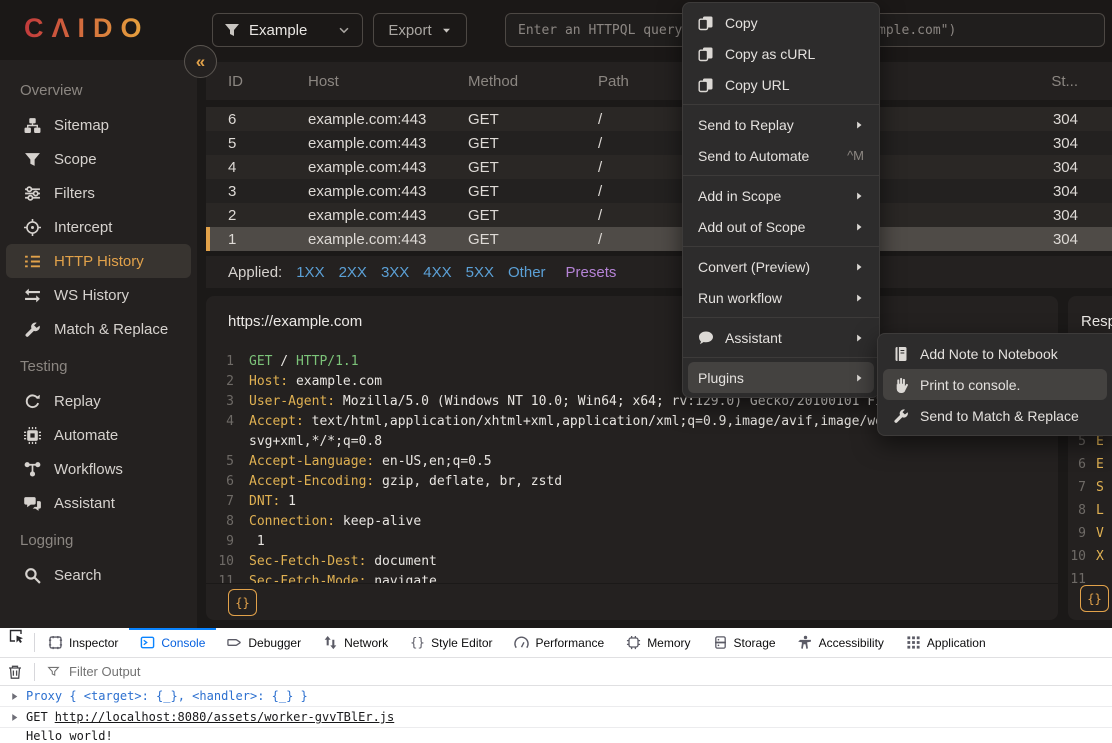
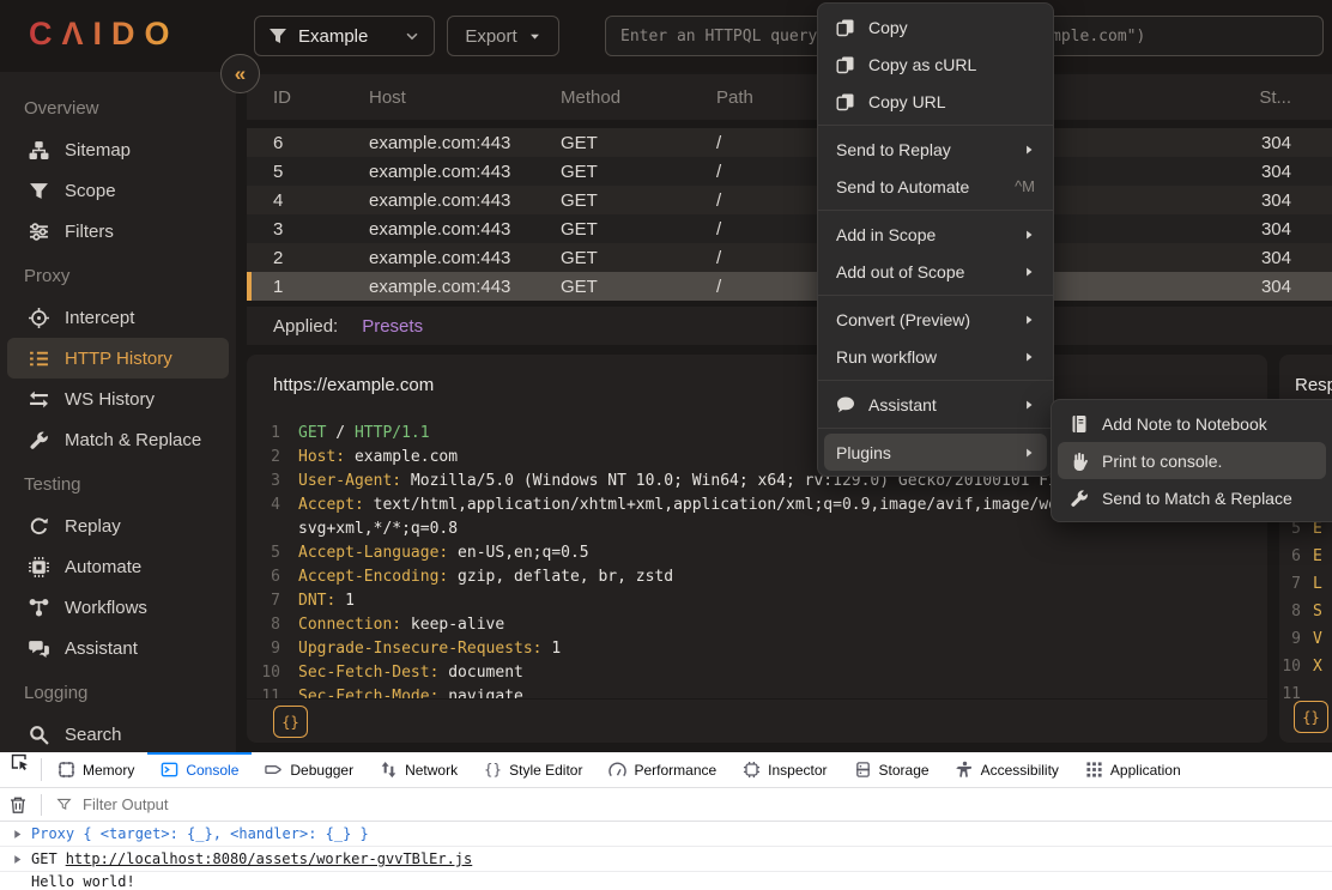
  CΛIDO
  Example
  Export
  «
  Overview
  Sitemap
  Scope
  Filters
+ Proxy
  Intercept
  HTTP History
  WS History
  Match & Replace
  Testing
  Replay
  Automate
  Workflows
  Assistant
  Logging
  Search
  ID
  Host
  Method
  Path
  St...
  6
  example.com:443
  GET
  /
  304
  5
  example.com:443
  GET
  /
  304
  4
  example.com:443
  GET
  /
  304
  3
  example.com:443
  GET
  /
  304
  2
  example.com:443
  GET
  /
  304
  1
  example.com:443
  GET
  /
  304
  Applied:
- 1XX
- 2XX
- 3XX
- 4XX
- 5XX
- Other
  Presets
  https://example.com
  1
  GET
  /
  HTTP/1.1
  2
  Host:
  example.com
  3
  User-Agent:
  Mozilla/5.0 (Windows NT 10.0; Win64; x64; rv:129.0) Gecko/20100101 F
  4
  Accept:
  text/html,application/xhtml+xml,application/xml;q=0.9,image/avif,image/w
  svg+xml,*/*;q=0.8
  5
  Accept-Language:
  en-US,en;q=0.5
  6
  Accept-Encoding:
  gzip, deflate, br, zstd
  7
  DNT:
  1
  8
  Connection:
  keep-alive
  9
+ Upgrade-Insecure-Requests:
  1
  10
  Sec-Fetch-Dest:
  document
  11
  Sec-Fetch-Mode:
  navigate
  {}
  5
  E
  6
  E
  7
- S
+ L
  8
- L
+ S
  9
  V
  10
  X
  11
  {}
  Copy
  Copy as cURL
  Copy URL
  Send to Replay
  Send to Automate
  ^M
  Add in Scope
  Add out of Scope
  Convert (Preview)
  Run workflow
  Assistant
  Plugins
  Add Note to Notebook
  Print to console.
  Send to Match & Replace
- Inspector
+ Memory
  Console
  Debugger
  Network
  {}
  Style Editor
  Performance
- Memory
+ Inspector
  Storage
  Accessibility
  Application
  Filter Output
  Proxy { <target>: {_}, <handler>: {_} }
  GET
  http://localhost:8080/assets/worker-gvvTBlEr.js
  Hello world!
